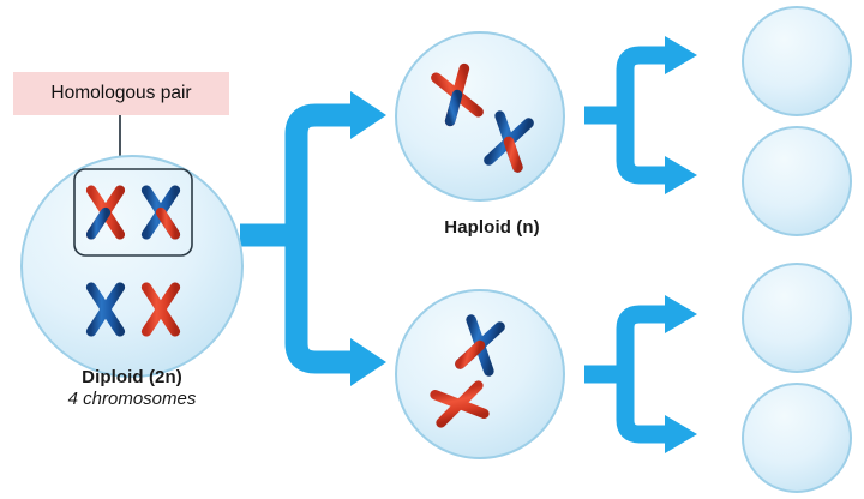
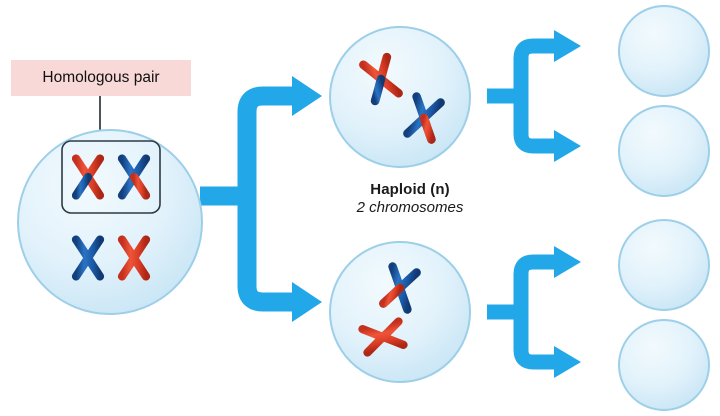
  Homologous pair
- Diploid (2n)
- 4 chromosomes
  Haploid (n)
+ 2 chromosomes
